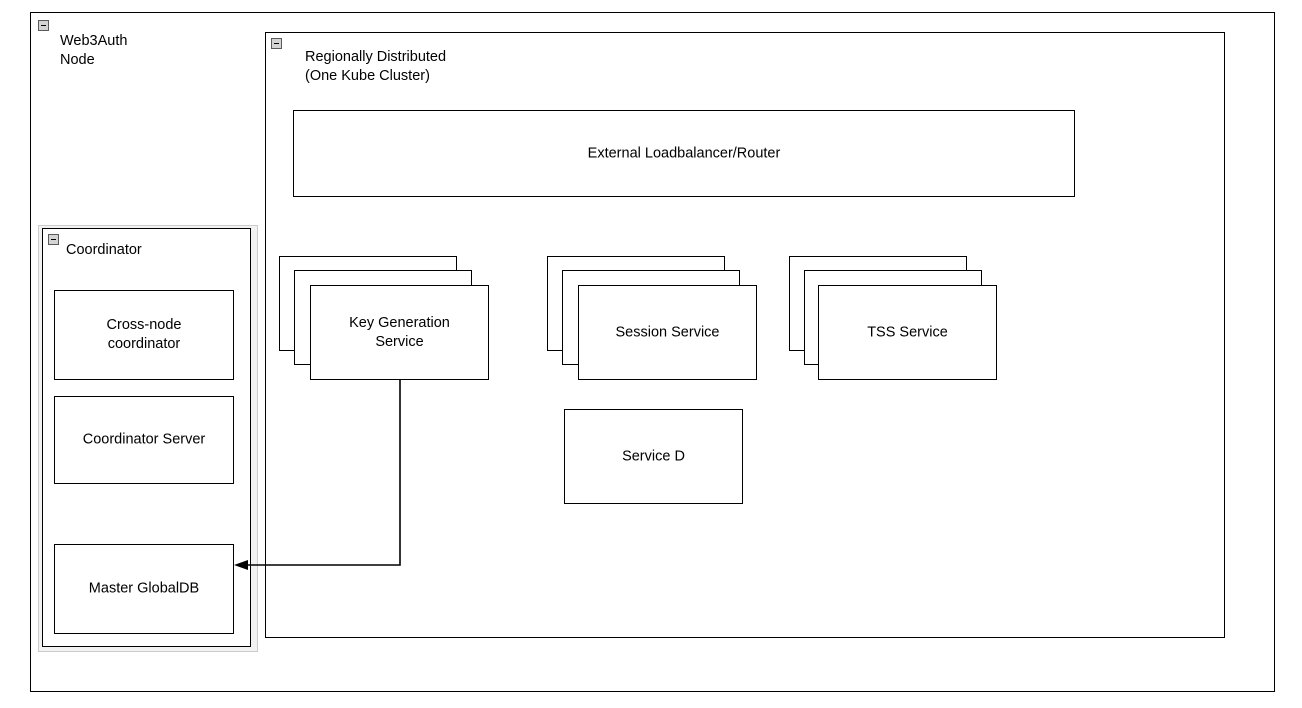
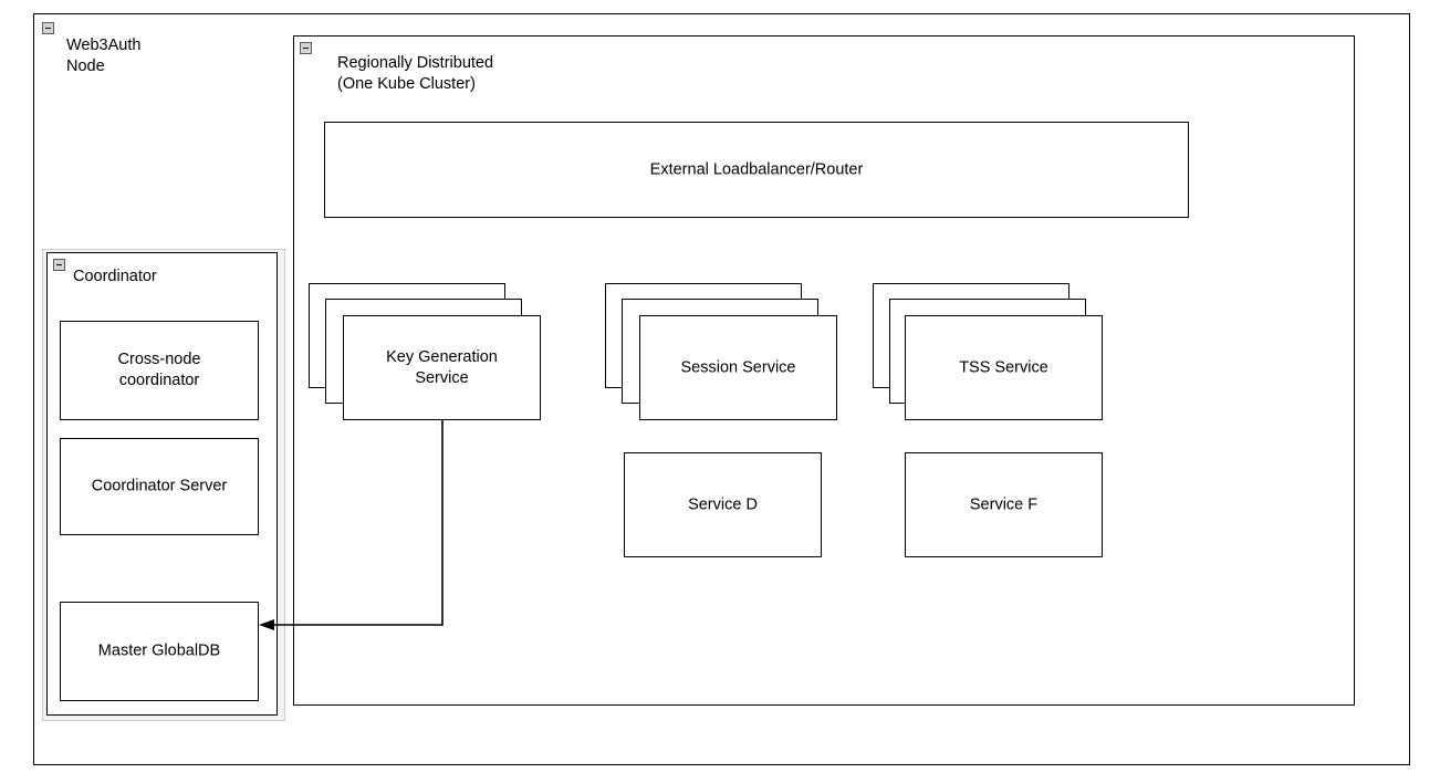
  Web3Auth
  Node
  Regionally Distributed
  (One Kube Cluster)
  External Loadbalancer/Router
  Key Generation
  Service
  Session Service
  TSS Service
  Service D
+ Service F
  Coordinator
  Cross-node
  coordinator
  Coordinator Server
  Master GlobalDB
